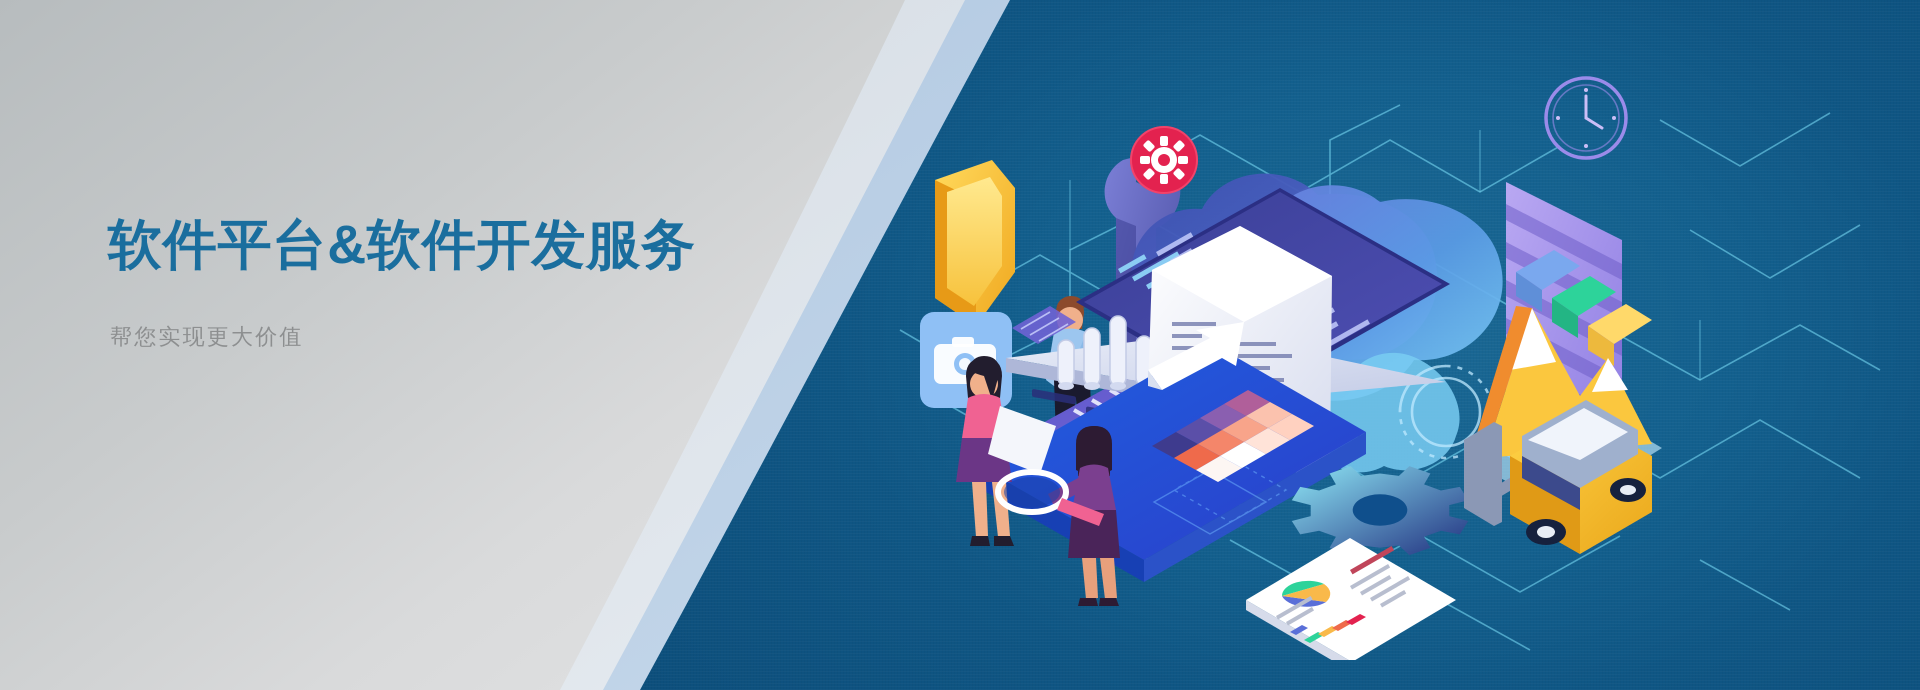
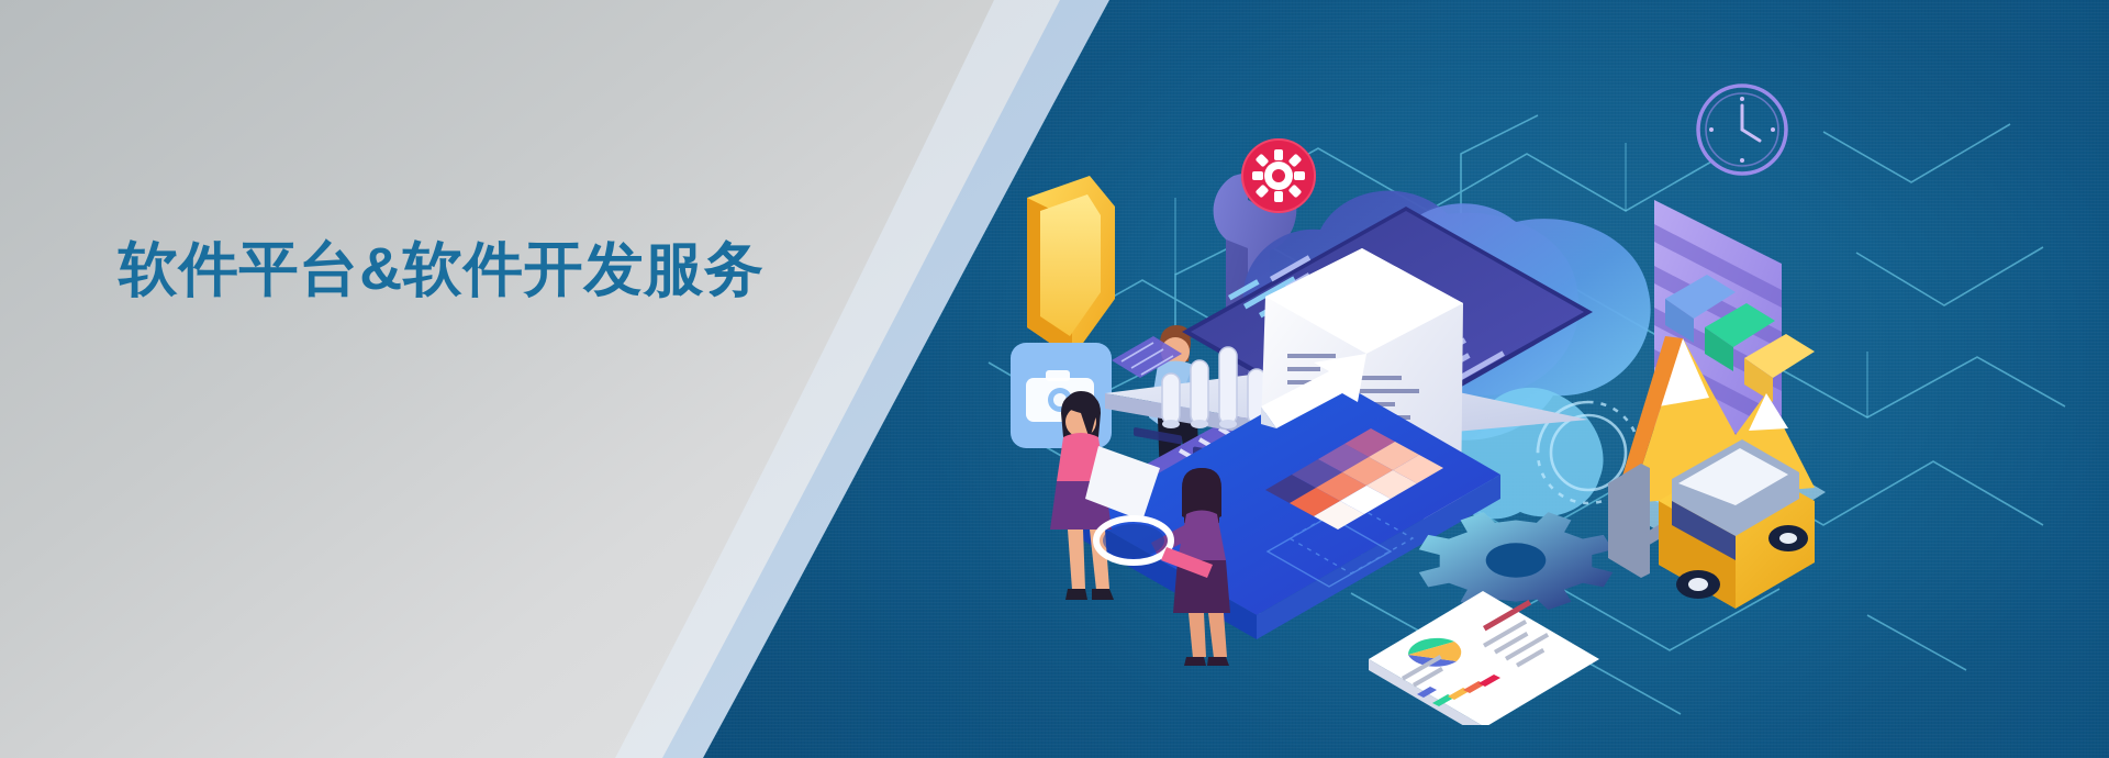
  软件平台&软件开发服务
- 帮您实现更大价值
